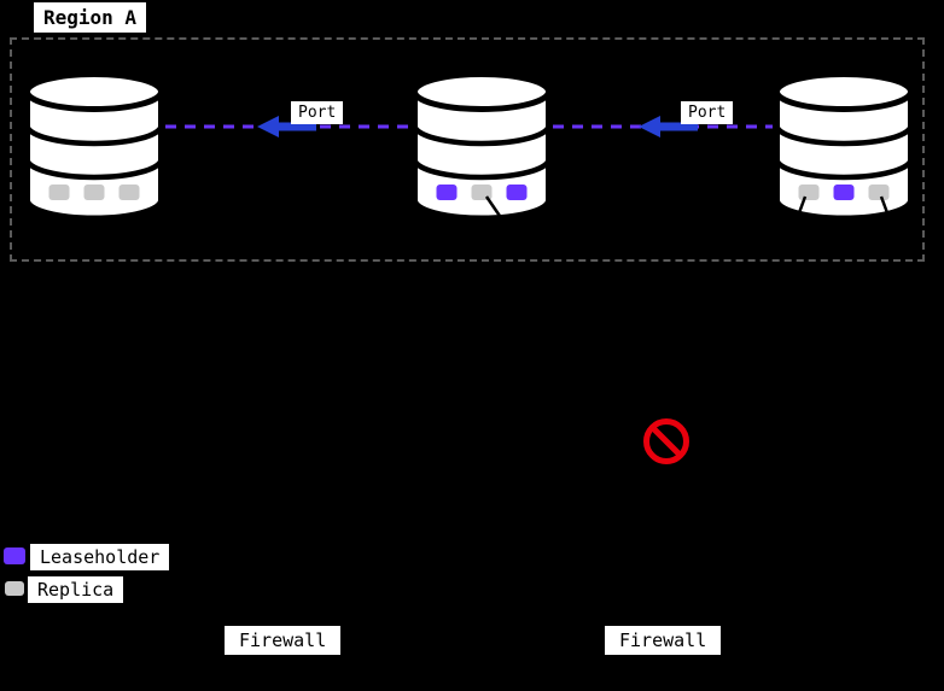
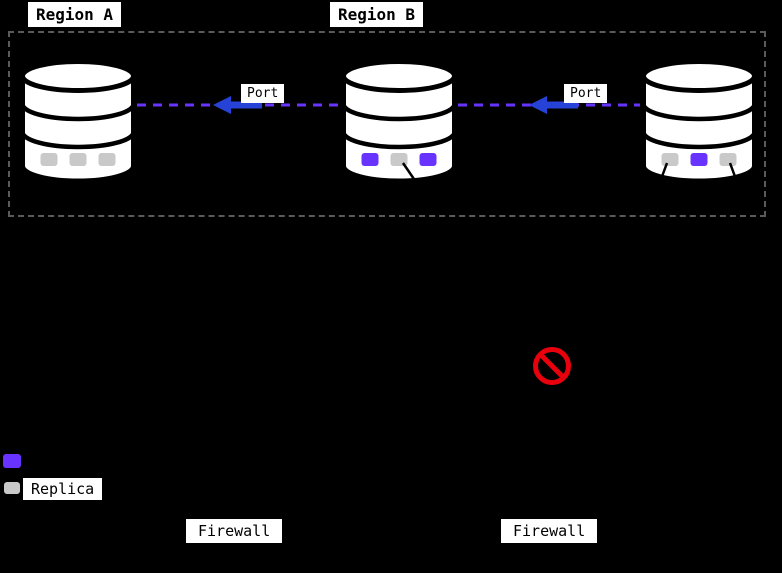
  Region A
+ Region B
  Port
  Port
- Leaseholder
  Replica
  Firewall
  Firewall
